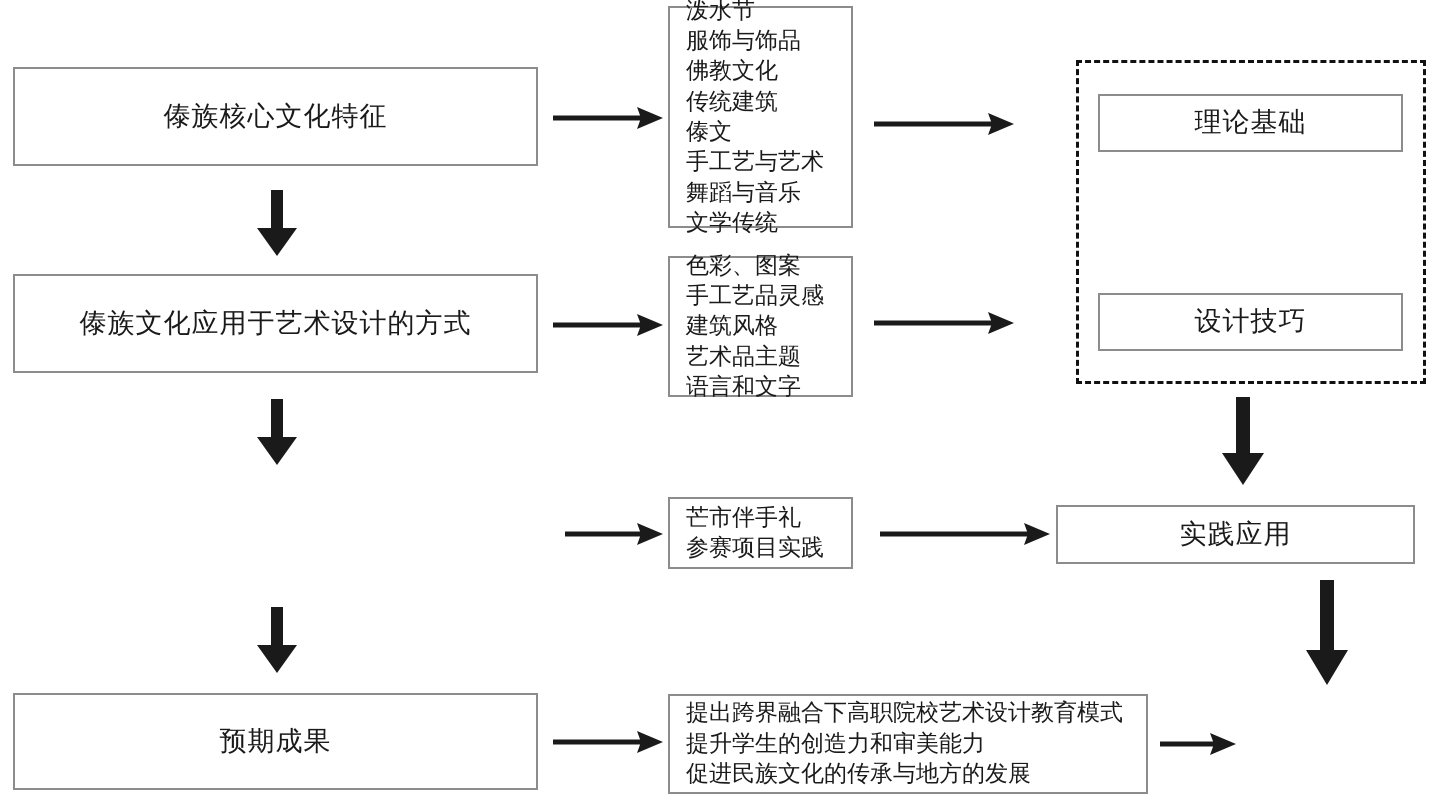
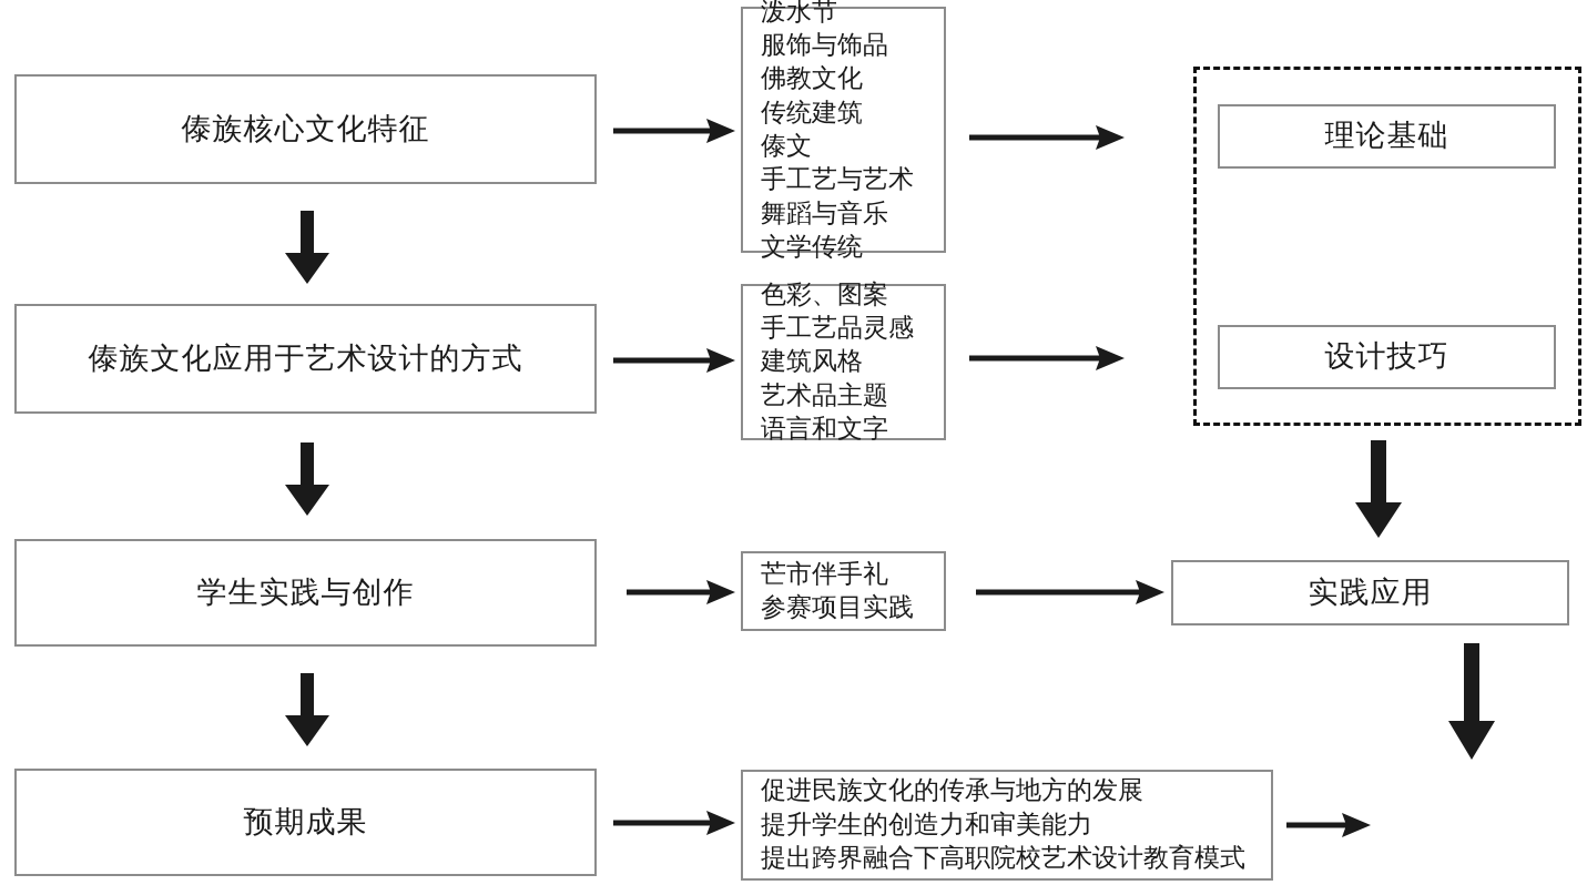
  傣族核心文化特征
  傣族文化应用于艺术设计的方式
+ 学生实践与创作
  预期成果
  泼水节
  服饰与饰品
  佛教文化
  传统建筑
  傣文
  手工艺与艺术
  舞蹈与音乐
  文学传统
  色彩、图案
  手工艺品灵感
  建筑风格
  艺术品主题
  语言和文字
  芒市伴手礼
  参赛项目实践
- 提出跨界融合下高职院校艺术设计教育模式
+ 促进民族文化的传承与地方的发展
  提升学生的创造力和审美能力
- 促进民族文化的传承与地方的发展
+ 提出跨界融合下高职院校艺术设计教育模式
  理论基础
  设计技巧
  实践应用
